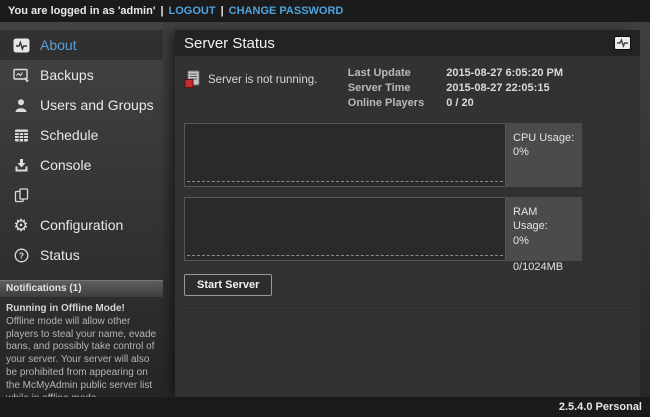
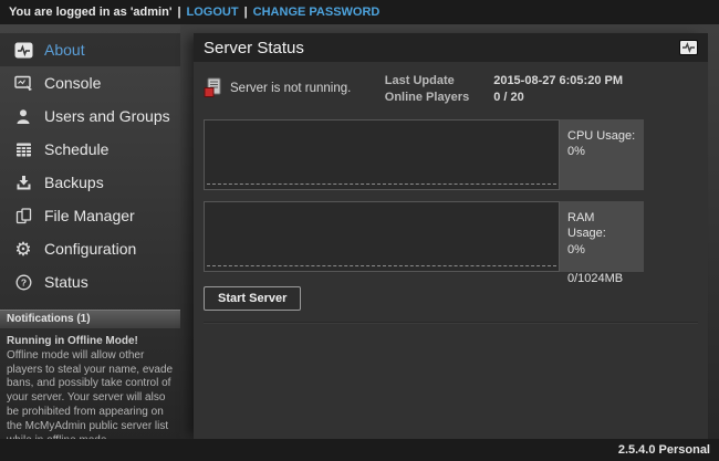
  You are logged in as 'admin'
  |
  LOGOUT
  |
  CHANGE PASSWORD
  About
- Backups
+ Console
  Users and Groups
  Schedule
- Console
+ Backups
+ File Manager
  ⚙
  Configuration
  ?
  Status
  Notifications (1)
  Running in Offline Mode!
  Offline mode will allow other players to steal your name, evade bans, and possibly take control of your server. Your server will also be prohibited from appearing on the McMyAdmin public server list
  Server Status
  Server is not running.
  Last Update	2015-08-27 6:05:20 PM
- Server Time	2015-08-27 22:05:15
  Online Players	0 / 20
  CPU Usage:
  0%
  RAM Usage:
  0%
  0/1024MB
  Start Server
  2.5.4.0 Personal
